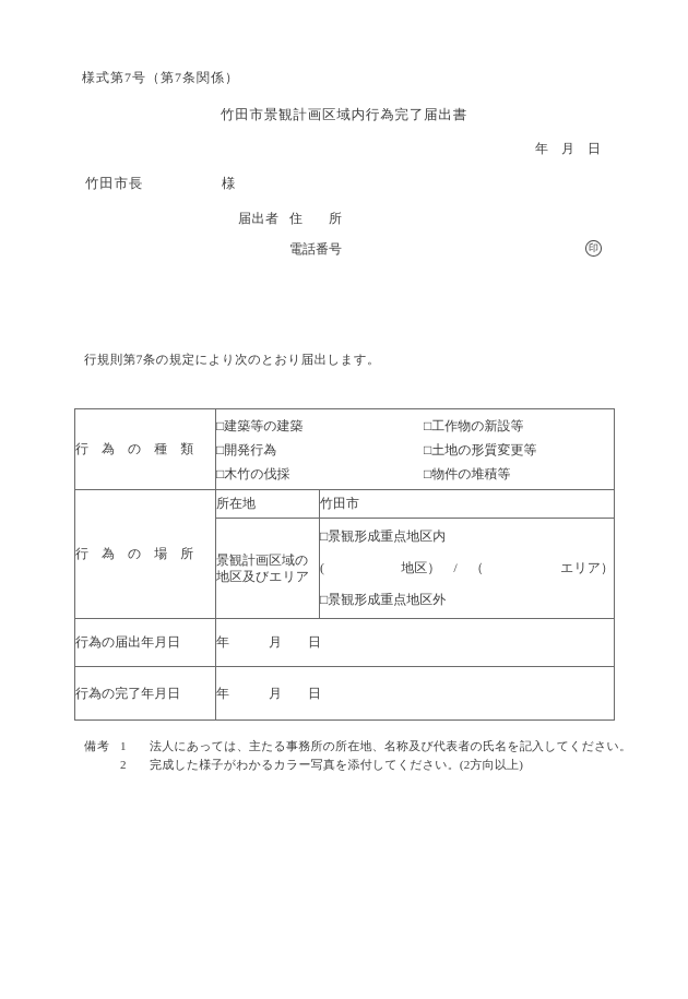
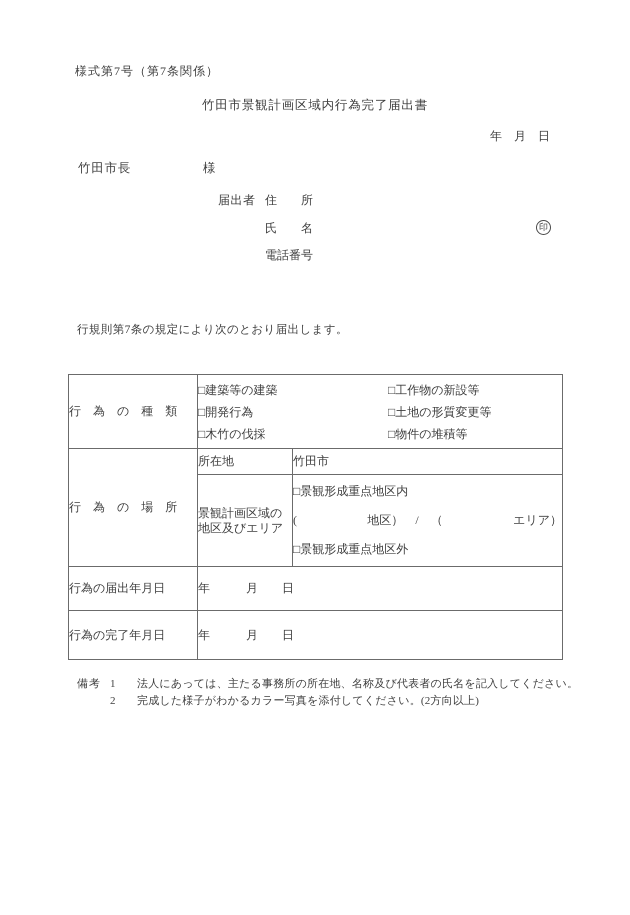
  様式第7号（第7条関係）
  竹田市景観計画区域内行為完了届出書
  年 月 日
  竹田市長 様
  届出者
  住 所
+ 氏 名
  電話番号
  印
  行規則第7条の規定により次のとおり届出します。
  行 為 の 種 類	□建築等の建築 □開発行為 □木竹の伐採 □工作物の新設等 □土地の形質変更等 □物件の堆積等
  行 為 の 場 所	所在地	竹田市
  景観計画区域の 地区及びエリア	□景観形成重点地区内 ( 地区） / （ エリア） □景観形成重点地区外
  行為の届出年月日	年 月 日
  行為の完了年月日	年 月 日
  備考
  1
  法人にあっては、主たる事務所の所在地、名称及び代表者の氏名を記入してください。
  2
  完成した様子がわかるカラー写真を添付してください。(2方向以上)
